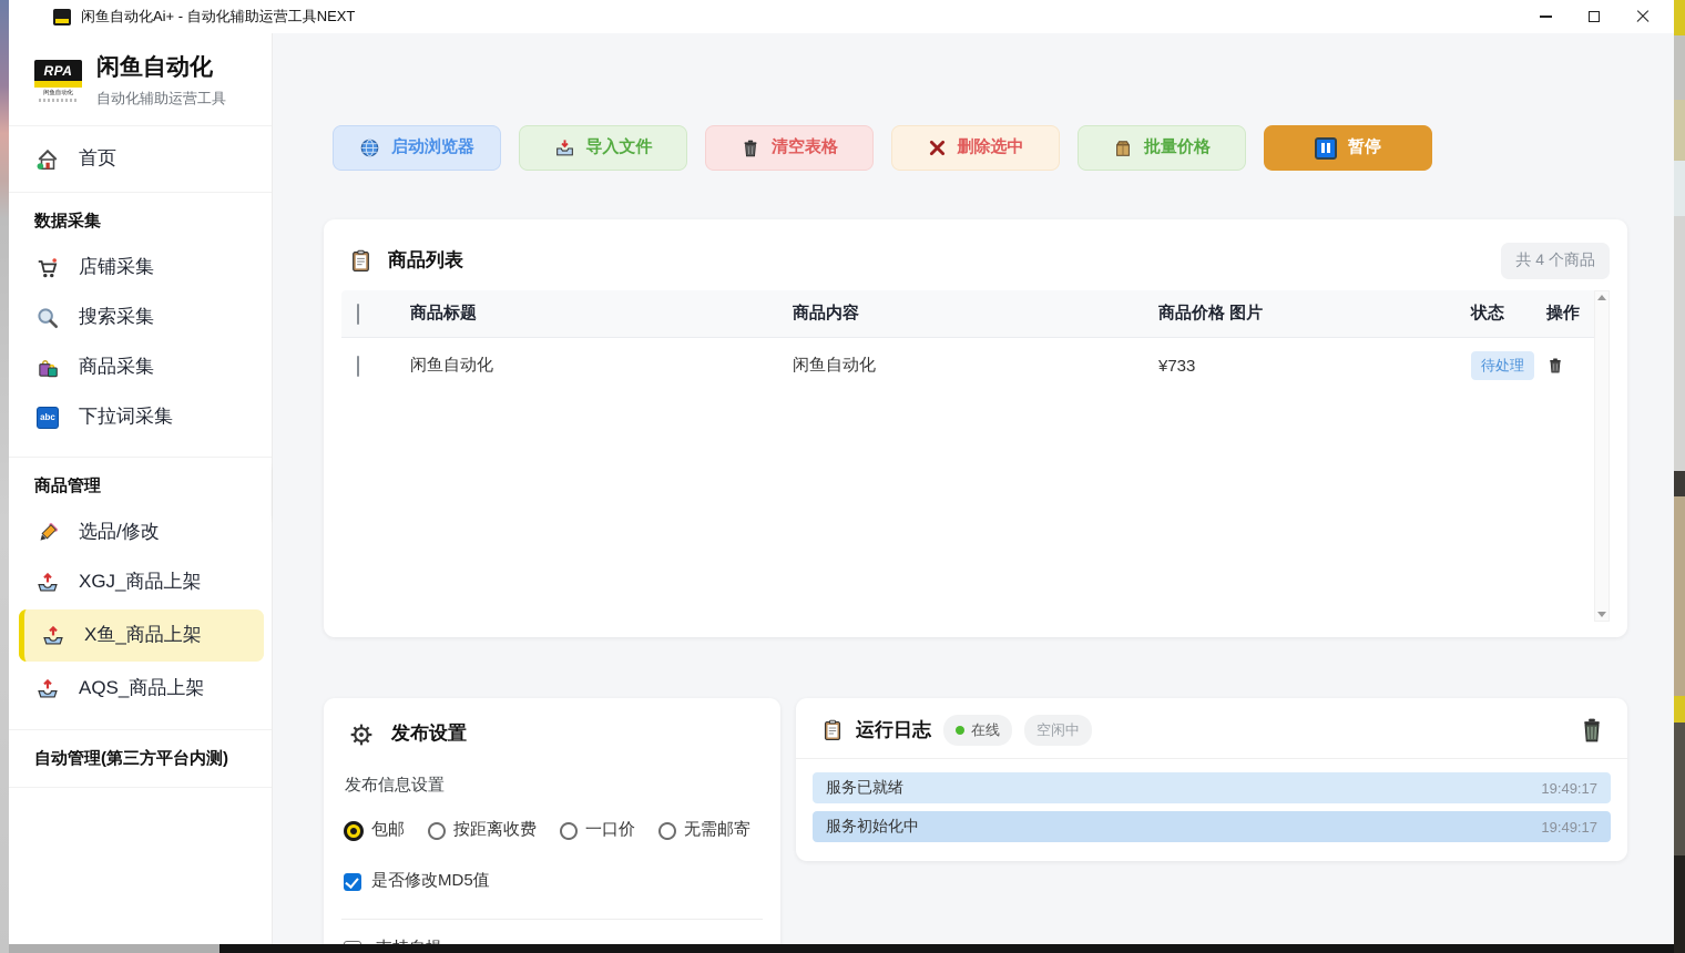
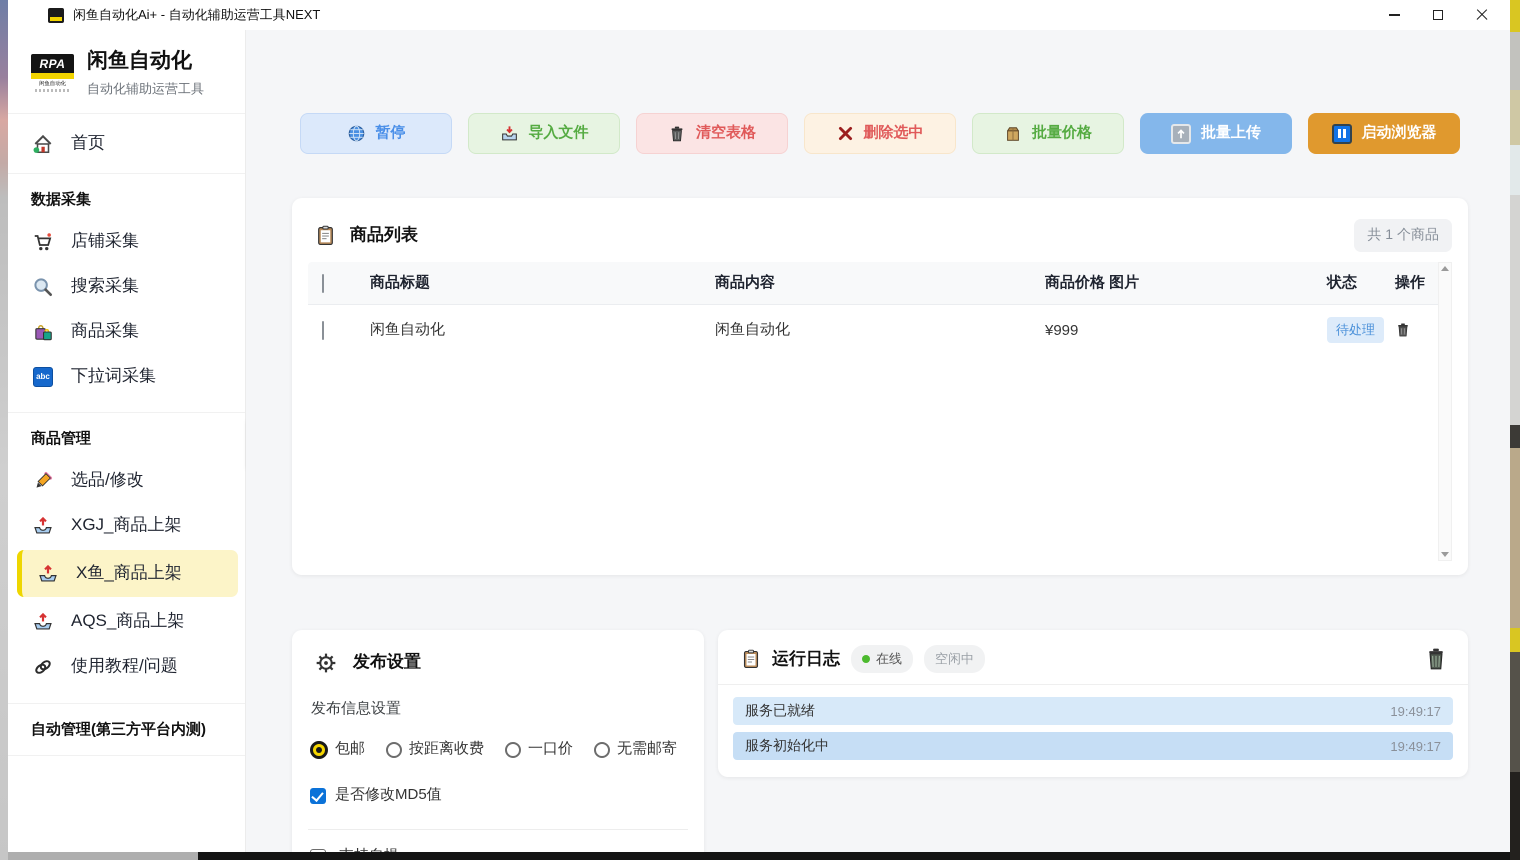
  闲鱼自动化Ai+ - 自动化辅助运营工具NEXT
  RPA
  闲鱼自动化
  自动化辅助运营工具
  首页
  数据采集
  店铺采集
  搜索采集
  商品采集
  abc
  下拉词采集
  商品管理
  选品/修改
  XGJ_商品上架
  X鱼_商品上架
  AQS_商品上架
+ 使用教程/问题
  自动管理(第三方平台内测)
- 启动浏览器
+ 暂停
  导入文件
  清空表格
  删除选中
  批量价格
+ 批量上传
- 暂停
+ 启动浏览器
  商品列表
- 共 4 个商品
+ 共 1 个商品
  商品标题
  商品内容
  商品价格 图片
  状态
  操作
  闲鱼自动化
  闲鱼自动化
- ¥733
+ ¥999
  待处理
  发布设置
  发布信息设置
  包邮
  按距离收费
  一口价
  无需邮寄
  是否修改MD5值
  运行日志
  在线
  空闲中
  服务已就绪
  19:49:17
  服务初始化中
  19:49:17
